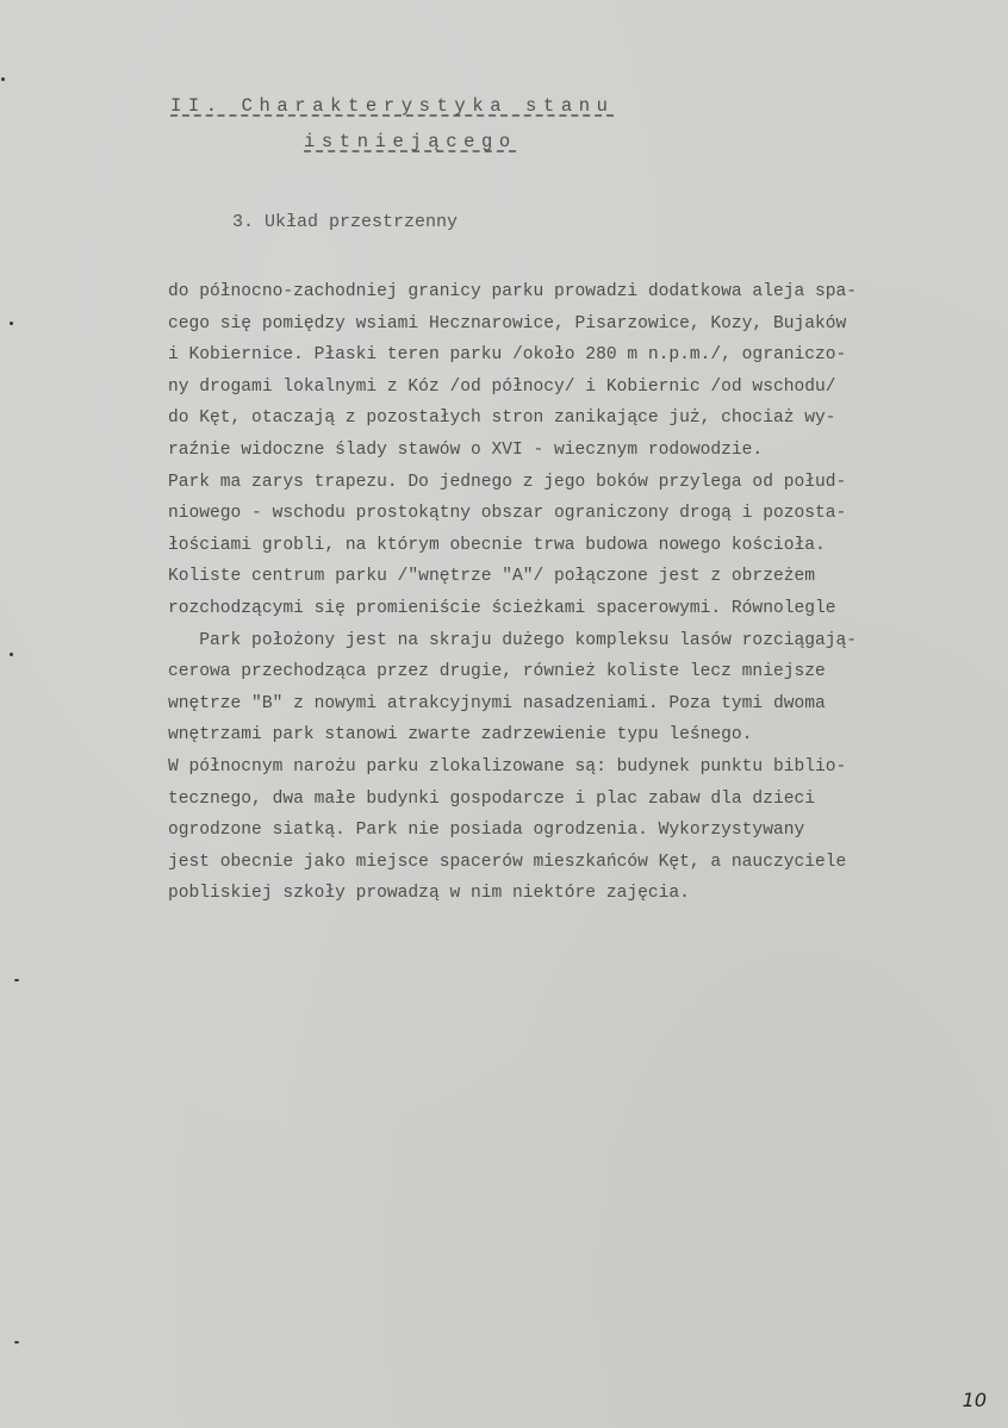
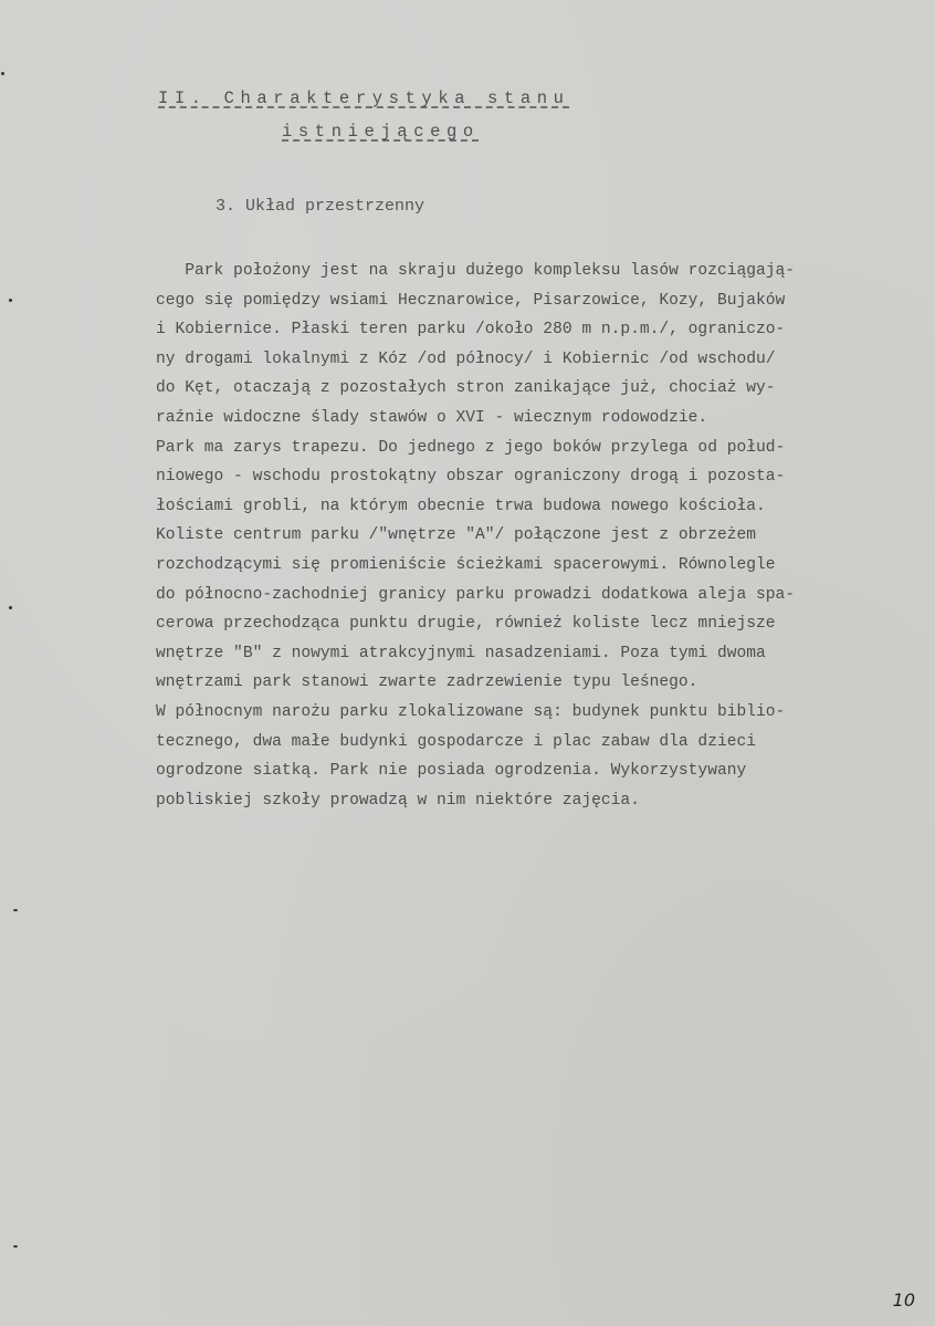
  II. Charakterystyka stanu
  istniejącego
  3. Układ przestrzenny
- do północno-zachodniej granicy parku prowadzi dodatkowa aleja spa-
+ Park położony jest na skraju dużego kompleksu lasów rozciągają-
  cego się pomiędzy wsiami Hecznarowice, Pisarzowice, Kozy, Bujaków
  i Kobiernice. Płaski teren parku /około 280 m n.p.m./, ograniczo-
  ny drogami lokalnymi z Kóz /od północy/ i Kobiernic /od wschodu/
  do Kęt, otaczają z pozostałych stron zanikające już, chociaż wy-
  raźnie widoczne ślady stawów o XVI - wiecznym rodowodzie.
  Park ma zarys trapezu. Do jednego z jego boków przylega od połud-
  niowego - wschodu prostokątny obszar ograniczony drogą i pozosta-
  łościami grobli, na którym obecnie trwa budowa nowego kościoła.
  Koliste centrum parku /"wnętrze "A"/ połączone jest z obrzeżem
  rozchodzącymi się promieniście ścieżkami spacerowymi. Równolegle
- Park położony jest na skraju dużego kompleksu lasów rozciągają-
+ do północno-zachodniej granicy parku prowadzi dodatkowa aleja spa-
- cerowa przechodząca przez drugie, również koliste lecz mniejsze
+ cerowa przechodząca punktu drugie, również koliste lecz mniejsze
  wnętrze "B" z nowymi atrakcyjnymi nasadzeniami. Poza tymi dwoma
  wnętrzami park stanowi zwarte zadrzewienie typu leśnego.
  W północnym narożu parku zlokalizowane są: budynek punktu biblio-
  tecznego, dwa małe budynki gospodarcze i plac zabaw dla dzieci
  ogrodzone siatką. Park nie posiada ogrodzenia. Wykorzystywany
- jest obecnie jako miejsce spacerów mieszkańców Kęt, a nauczyciele
  pobliskiej szkoły prowadzą w nim niektóre zajęcia.
  10
